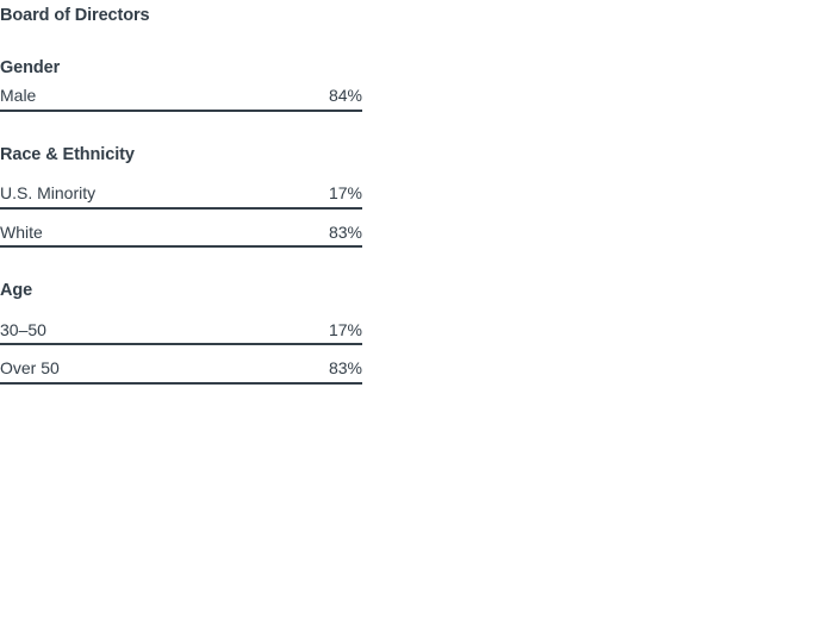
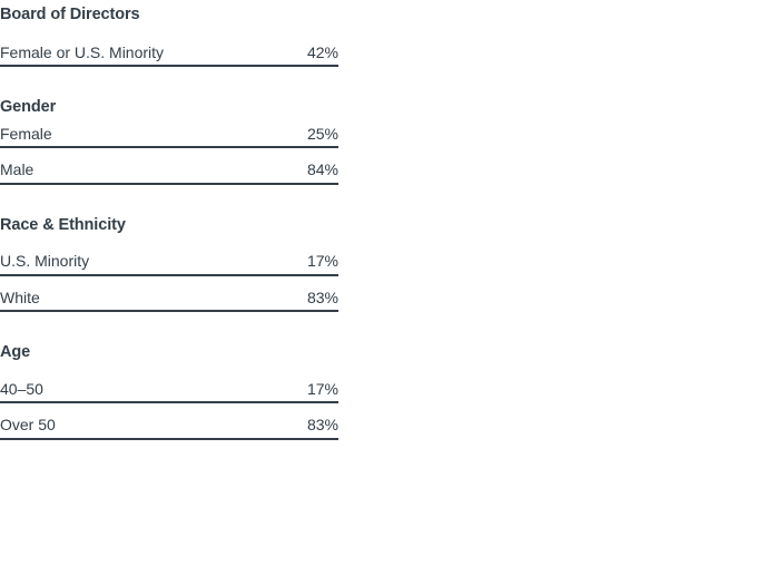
  Board of Directors
+ Female or U.S. Minority
+ 42%
  Gender
+ Female
+ 25%
  Male
  84%
  Race & Ethnicity
  U.S. Minority
  17%
  White
  83%
  Age
- 30–50
+ 40–50
  17%
  Over 50
  83%
